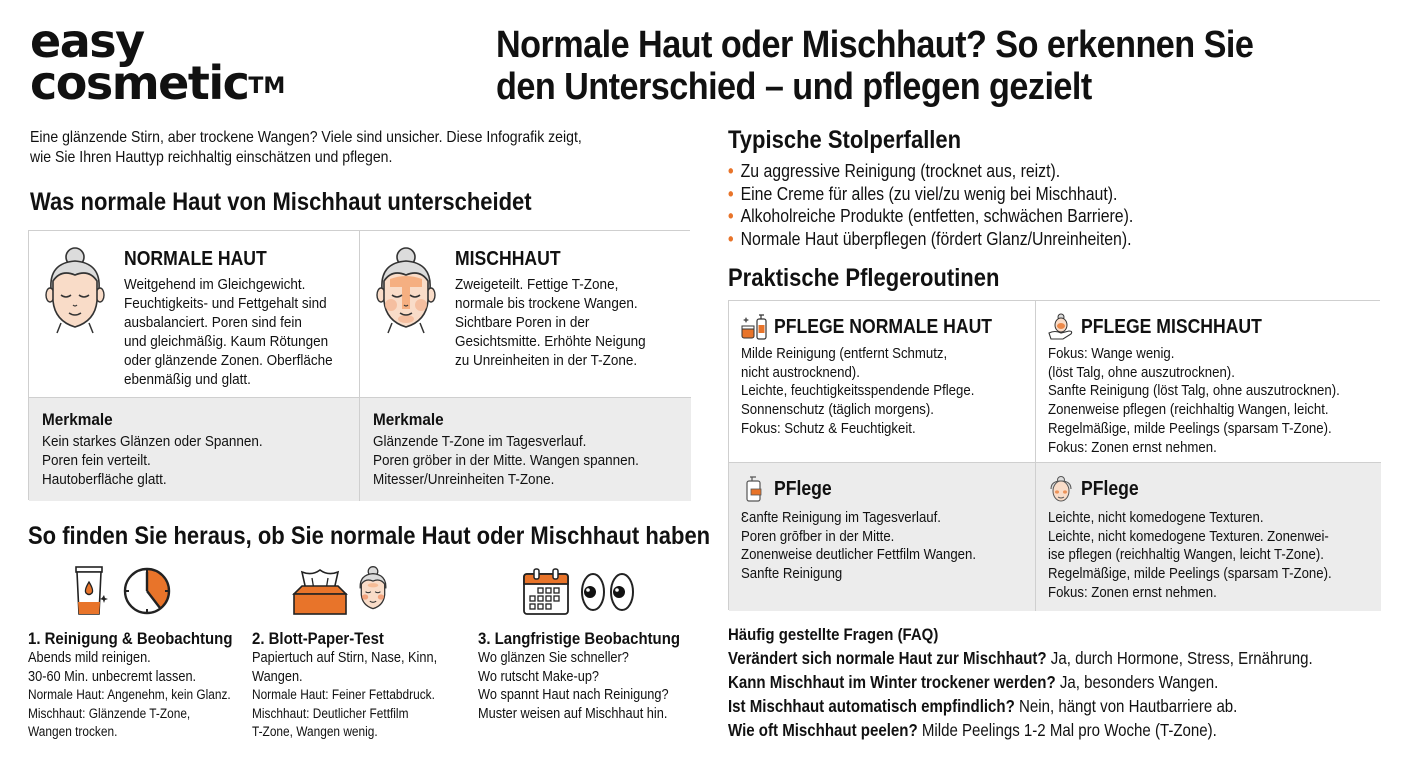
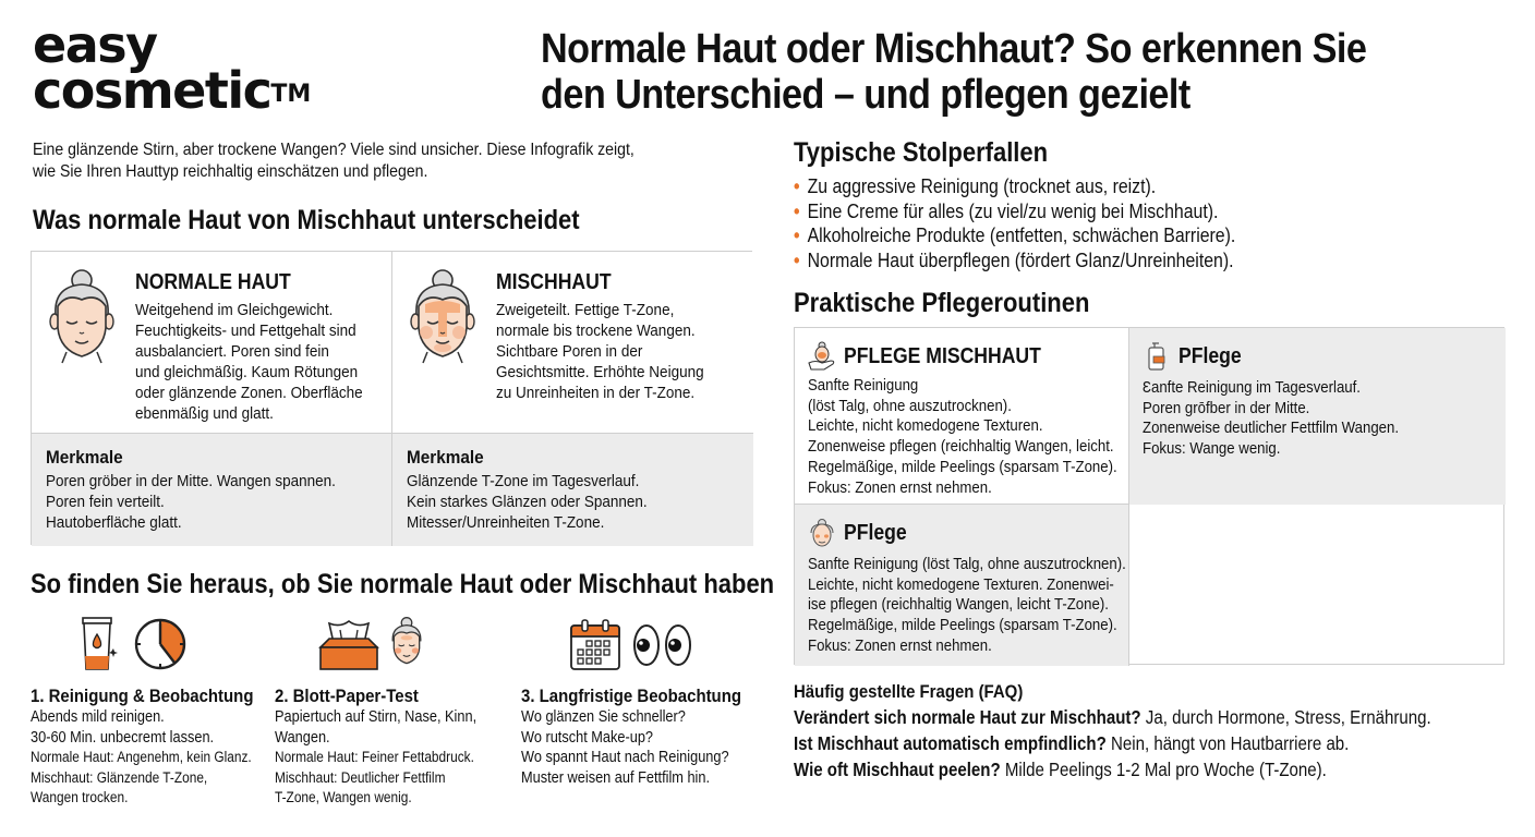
  easy
  cosmeticTM
  Normale Haut oder Mischhaut? So erkennen Sie
  den Unterschied – und pflegen gezielt
  Eine glänzende Stirn, aber trockene Wangen? Viele sind unsicher. Diese Infografik zeigt,
  wie Sie Ihren Hauttyp reichhaltig einschätzen und pflegen.
  Was normale Haut von Mischhaut unterscheidet
  NORMALE HAUT
  Weitgehend im Gleichgewicht.
  Feuchtigkeits- und Fettgehalt sind
  ausbalanciert. Poren sind fein
  und gleichmäßig. Kaum Rötungen
  oder glänzende Zonen. Oberfläche
  ebenmäßig und glatt.
  MISCHHAUT
  Zweigeteilt. Fettige T-Zone,
  normale bis trockene Wangen.
  Sichtbare Poren in der
  Gesichtsmitte. Erhöhte Neigung
  zu Unreinheiten in der T-Zone.
  Merkmale
- Kein starkes Glänzen oder Spannen.
+ Poren gröber in der Mitte. Wangen spannen.
  Poren fein verteilt.
  Hautoberfläche glatt.
  Merkmale
  Glänzende T-Zone im Tagesverlauf.
- Poren gröber in der Mitte. Wangen spannen.
+ Kein starkes Glänzen oder Spannen.
  Mitesser/Unreinheiten T-Zone.
  So finden Sie heraus, ob Sie normale Haut oder Mischhaut haben
  1. Reinigung & Beobachtung
  Abends mild reinigen.
  30-60 Min. unbecremt lassen.
  Normale Haut: Angenehm, kein Glanz.
  Mischhaut: Glänzende T-Zone,
  Wangen trocken.
  2. Blott-Paper-Test
  Papiertuch auf Stirn, Nase, Kinn,
  Wangen.
  Normale Haut: Feiner Fettabdruck.
  Mischhaut: Deutlicher Fettfilm
  T-Zone, Wangen wenig.
  3. Langfristige Beobachtung
  Wo glänzen Sie schneller?
  Wo rutscht Make-up?
  Wo spannt Haut nach Reinigung?
- Muster weisen auf Mischhaut hin.
+ Muster weisen auf Fettfilm hin.
  Typische Stolperfallen
  • Zu aggressive Reinigung (trocknet aus, reizt).
  • Eine Creme für alles (zu viel/zu wenig bei Mischhaut).
  • Alkoholreiche Produkte (entfetten, schwächen Barriere).
  • Normale Haut überpflegen (fördert Glanz/Unreinheiten).
  Praktische Pflegeroutinen
- PFLEGE NORMALE HAUT
- Milde Reinigung (entfernt Schmutz,
- nicht austrocknend).
- Leichte, feuchtigkeitsspendende Pflege.
- Sonnenschutz (täglich morgens).
- Fokus: Schutz & Feuchtigkeit.
  PFLEGE MISCHHAUT
- Fokus: Wange wenig.
+ Sanfte Reinigung
  (löst Talg, ohne auszutrocknen).
- Sanfte Reinigung (löst Talg, ohne auszutrocknen).
+ Leichte, nicht komedogene Texturen.
  Zonenweise pflegen (reichhaltig Wangen, leicht.
  Regelmäßige, milde Peelings (sparsam T-Zone).
  Fokus: Zonen ernst nehmen.
  PFlege
  Ɛanfte Reinigung im Tagesverlauf.
  Poren grōfber in der Mitte.
  Zonenweise deutlicher Fettfilm Wangen.
- Sanfte Reinigung
+ Fokus: Wange wenig.
  PFlege
- Leichte, nicht komedogene Texturen.
+ Sanfte Reinigung (löst Talg, ohne auszutrocknen).
  Leichte, nicht komedogene Texturen. Zonenwei-
  ise pflegen (reichhaltig Wangen, leicht T-Zone).
  Regelmäßige, milde Peelings (sparsam T-Zone).
  Fokus: Zonen ernst nehmen.
  Häufig gestellte Fragen (FAQ)
  Verändert sich normale Haut zur Mischhaut? Ja, durch Hormone, Stress, Ernährung.
- Kann Mischhaut im Winter trockener werden? Ja, besonders Wangen.
  Ist Mischhaut automatisch empfindlich? Nein, hängt von Hautbarriere ab.
  Wie oft Mischhaut peelen? Milde Peelings 1-2 Mal pro Woche (T-Zone).
